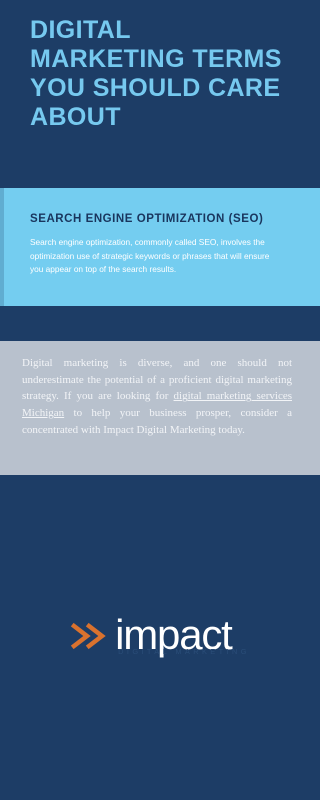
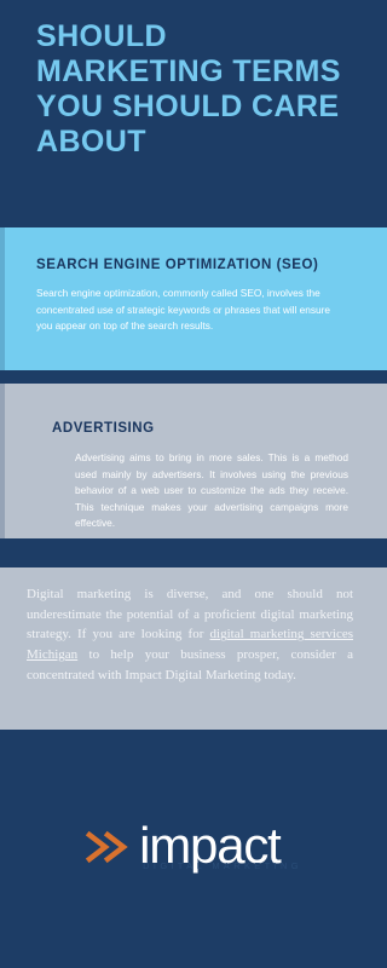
- DIGITAL MARKETING TERMS YOU SHOULD CARE ABOUT
+ SHOULD MARKETING TERMS YOU SHOULD CARE ABOUT
  SEARCH ENGINE OPTIMIZATION (SEO)
- Search engine optimization, commonly called SEO, involves the optimization use of strategic keywords or phrases that will ensure you appear on top of the search results.
+ Search engine optimization, commonly called SEO, involves the concentrated use of strategic keywords or phrases that will ensure you appear on top of the search results.
+ ADVERTISING
+ Advertising aims to bring in more sales. This is a method used mainly by advertisers. It involves using the previous behavior of a web user to customize the ads they receive. This technique makes your advertising campaigns more effective.
  Digital marketing is diverse, and one should not underestimate the potential of a proficient digital marketing strategy. If you are looking for digital marketing services Michigan to help your business prosper, consider a concentrated with Impact Digital Marketing today.
  impact
  DIGITAL MARKETING
